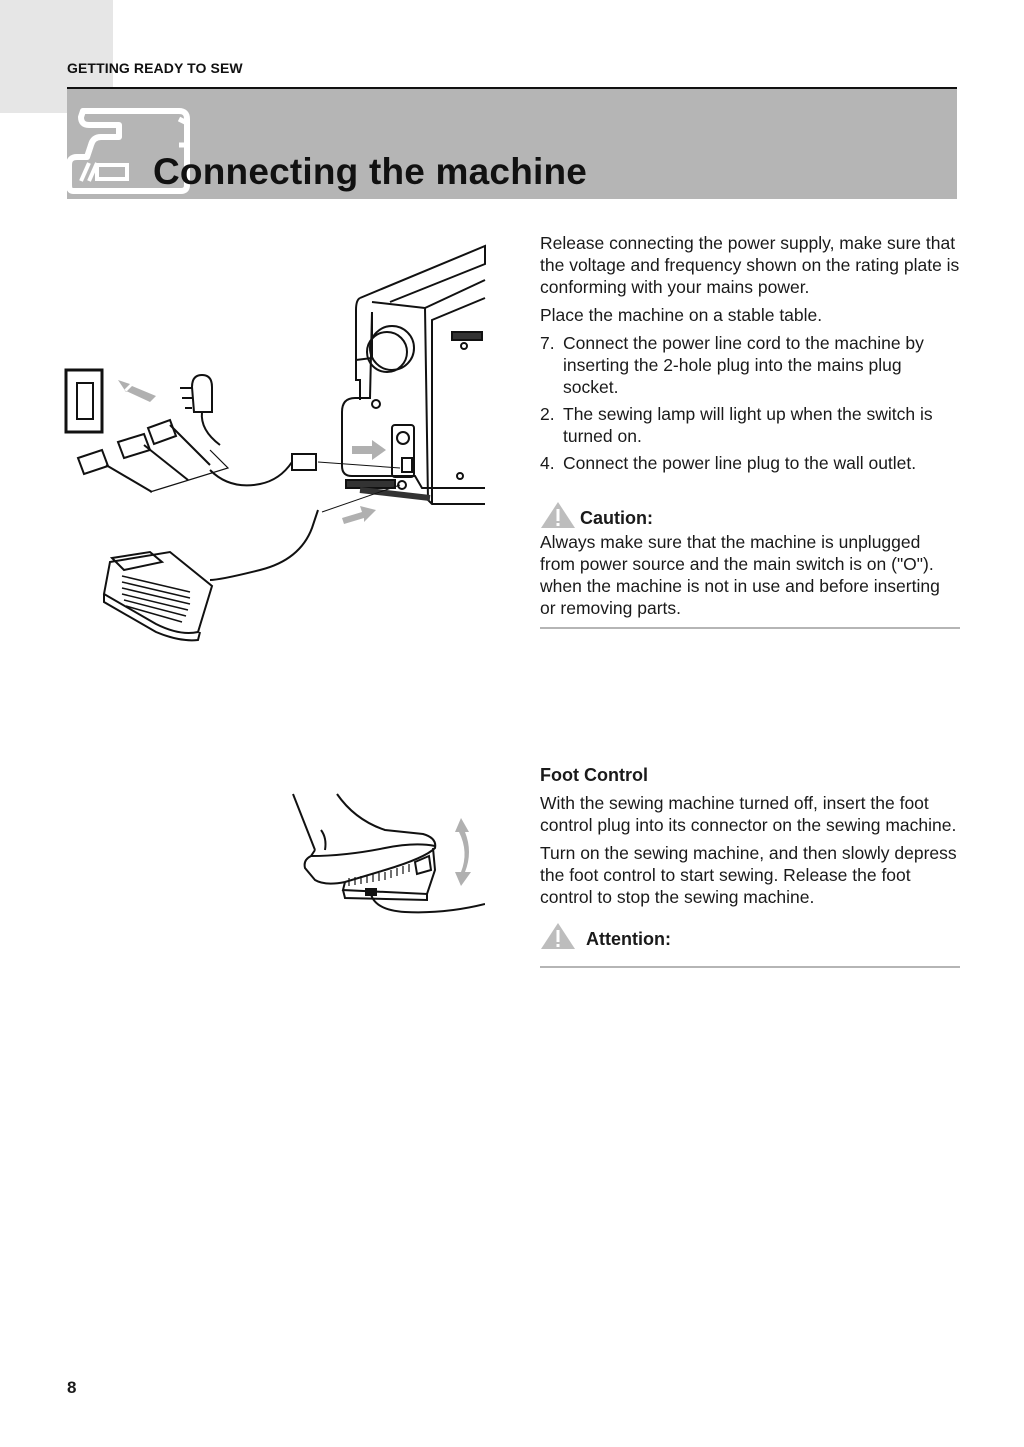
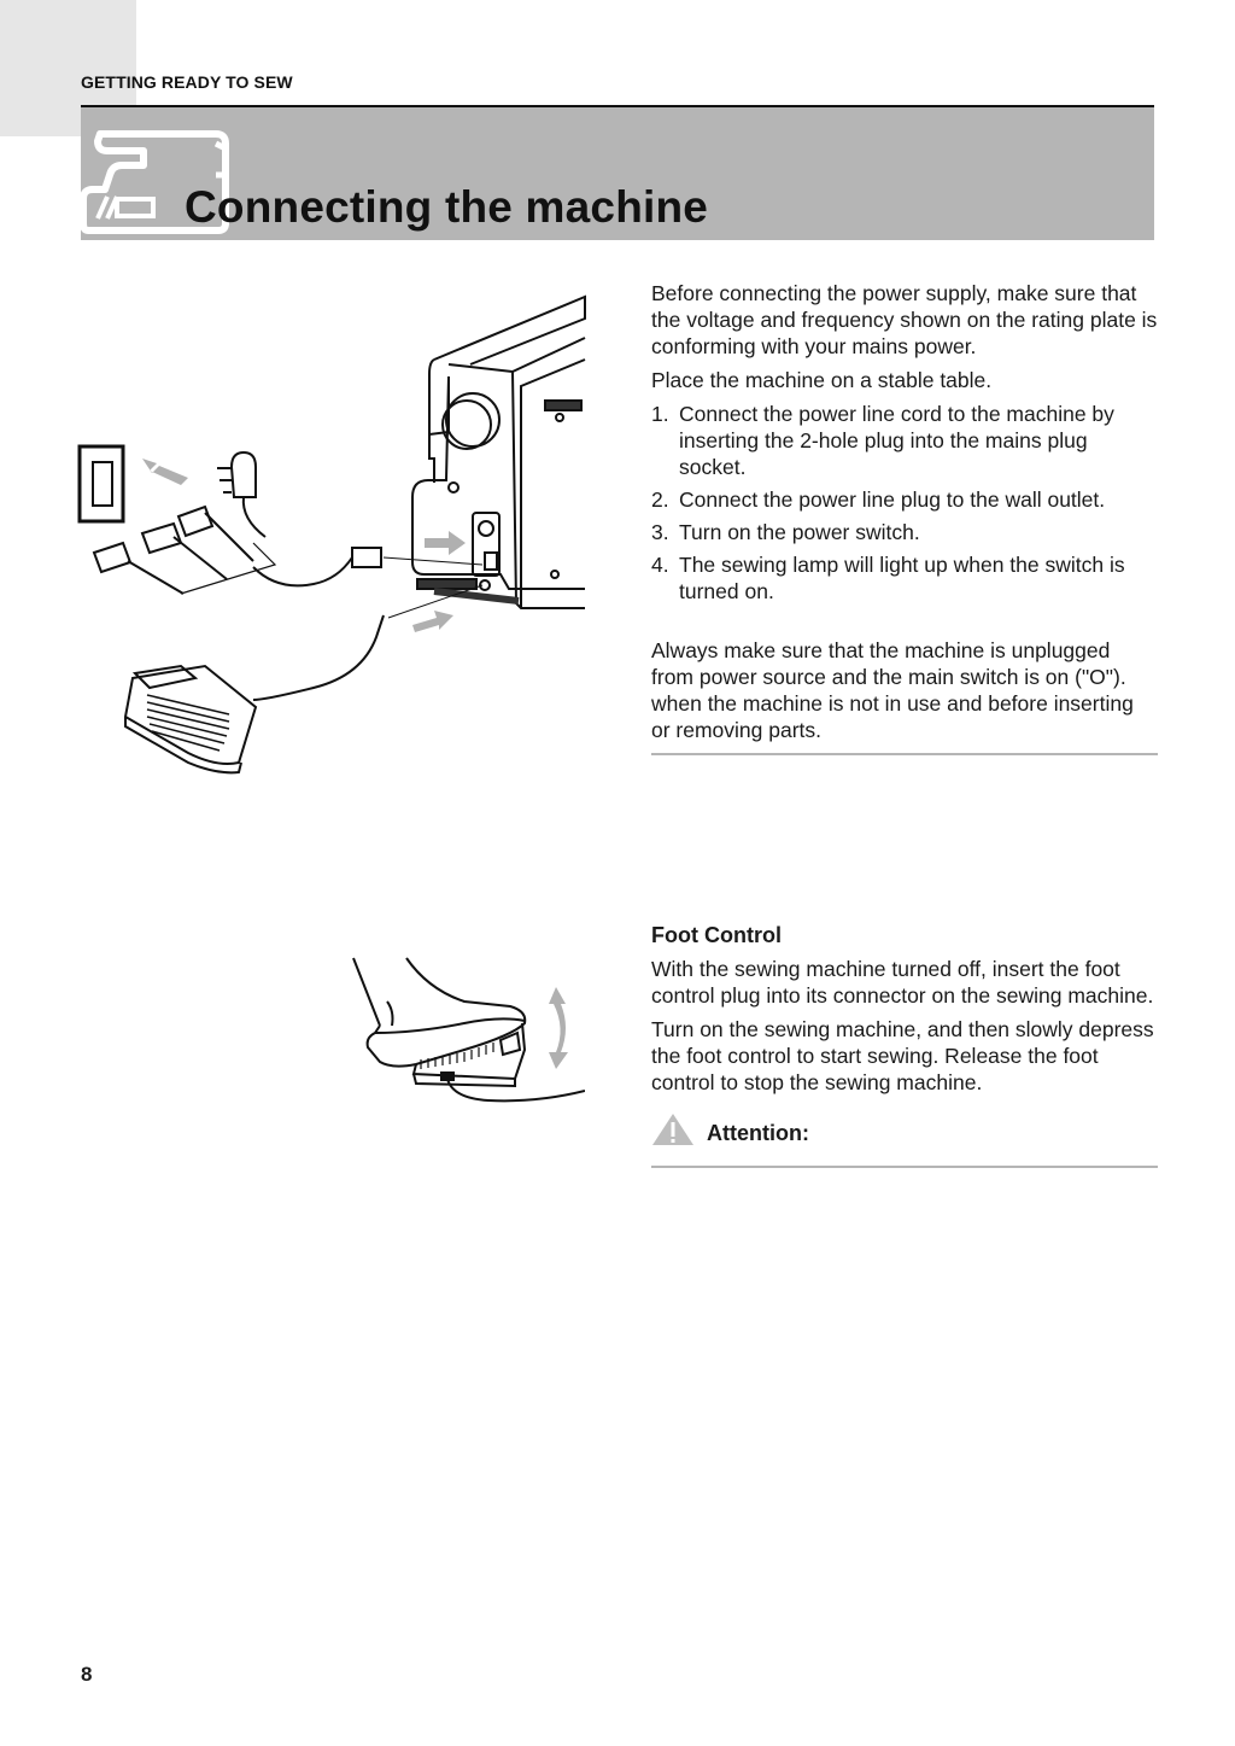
  GETTING READY TO SEW
  Connecting the machine
- Release connecting the power supply, make sure that the voltage and frequency shown on the rating plate is conforming with your mains power.
+ Before connecting the power supply, make sure that the voltage and frequency shown on the rating plate is conforming with your mains power.
  Place the machine on a stable table.
- 7.
+ 1.
  Connect the power line cord to the machine by inserting the 2-hole plug into the mains plug socket.
  2.
- The sewing lamp will light up when the switch is turned on.
+ Connect the power line plug to the wall outlet.
+ 3.
+ Turn on the power switch.
  4.
- Connect the power line plug to the wall outlet.
+ The sewing lamp will light up when the switch is turned on.
- Caution:
  Always make sure that the machine is unplugged from power source and the main switch is on ("O"). when the machine is not in use and before inserting or removing parts.
  Foot Control
  With the sewing machine turned off, insert the foot control plug into its connector on the sewing machine.
  Turn on the sewing machine, and then slowly depress the foot control to start sewing. Release the foot control to stop the sewing machine.
  Attention:
  8
